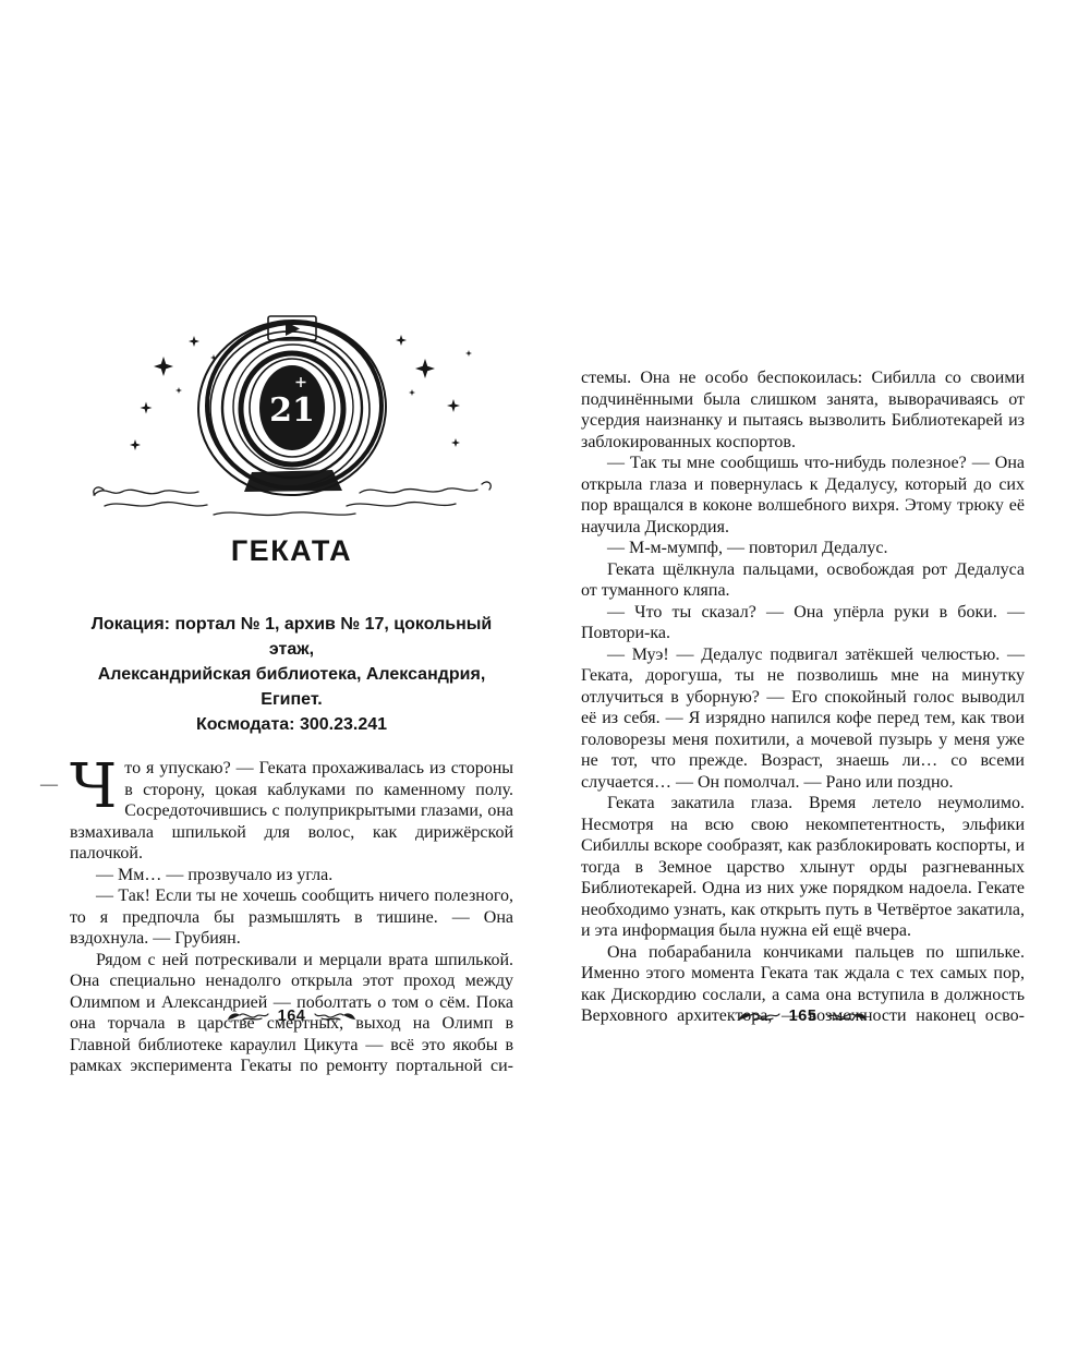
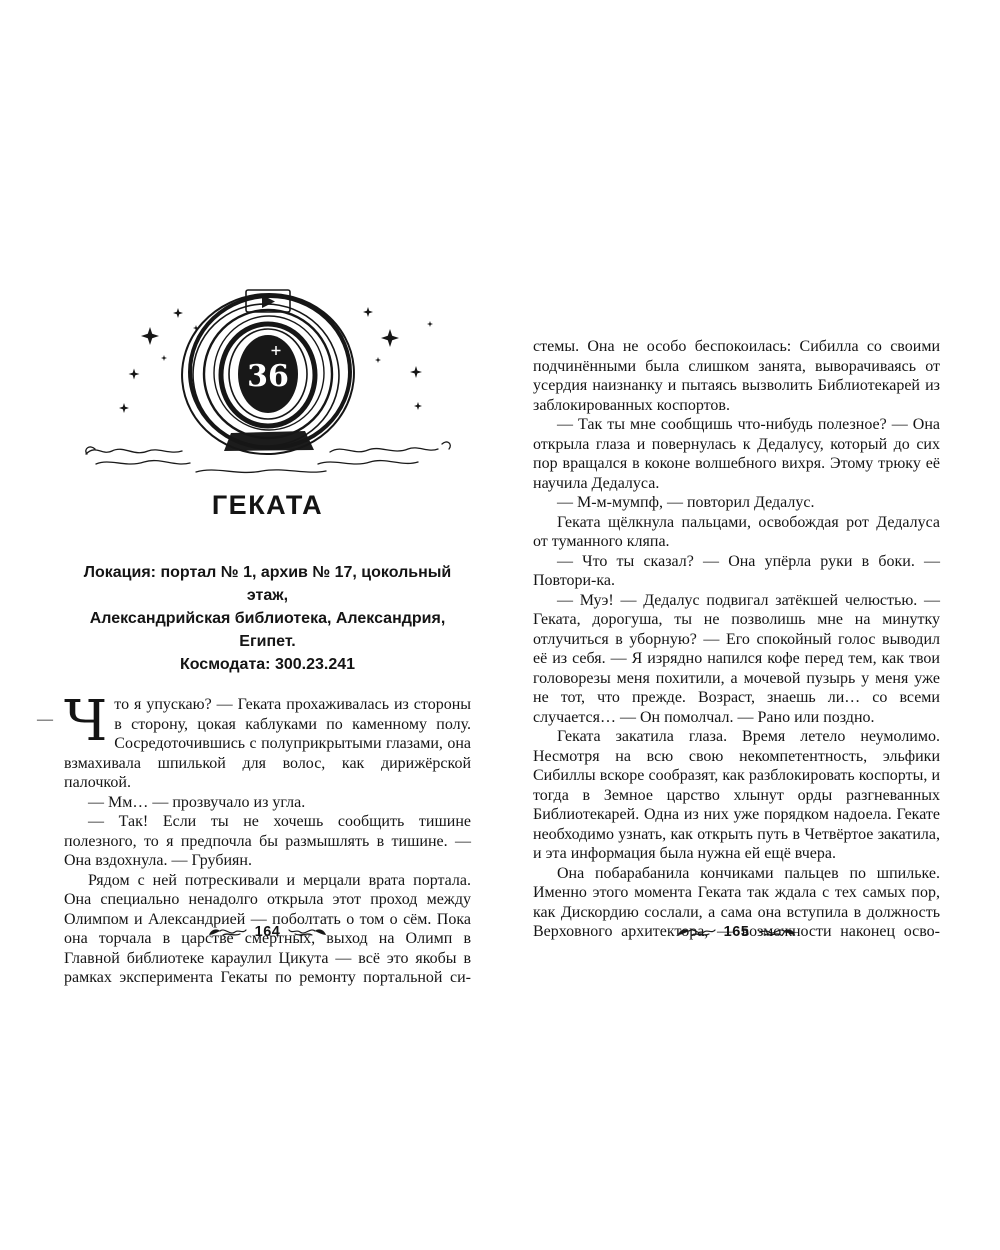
- 21
+ 36
  ГЕКАТА
  Локация: портал № 1, архив № 17, цокольный этаж,
  Александрийская библиотека, Александрия, Египет.
  Космодата: 300.23.241
  —
  Ч
  то я упускаю? — Геката прохаживалась из стороны в сторону, цокая каблуками по каменному полу. Сосредоточившись с полуприкрытыми глазами, она взмахивала шпилькой для волос, как дирижёрской палочкой.
  — Мм… — прозвучало из угла.
- — Так! Если ты не хочешь сообщить ничего полезного, то я предпочла бы размышлять в тишине. — Она вздохнула. — Грубиян.
+ — Так! Если ты не хочешь сообщить тишине полезного, то я предпочла бы размышлять в тишине. — Она вздохнула. — Грубиян.
- Рядом с ней потрескивали и мерцали врата шпилькой. Она специально ненадолго открыла этот проход между Олимпом и Александрией — поболтать о том о сём. Пока она торчала в царстве смертных, выход на Олимп в Главной библиотеке караулил Цикута — всё это якобы в рамках эксперимента Гекаты по ремонту портальной си-
+ Рядом с ней потрескивали и мерцали врата портала. Она специально ненадолго открыла этот проход между Олимпом и Александрией — поболтать о том о сём. Пока она торчала в царстве смертных, выход на Олимп в Главной библиотеке караулил Цикута — всё это якобы в рамках эксперимента Гекаты по ремонту портальной си-
  стемы. Она не особо беспокоилась: Сибилла со своими подчинёнными была слишком занята, выворачиваясь от усердия наизнанку и пытаясь вызволить Библиотекарей из заблокированных коспортов.
- — Так ты мне сообщишь что-нибудь полезное? — Она открыла глаза и повернулась к Дедалусу, который до сих пор вращался в коконе волшебного вихря. Этому трюку её научила Дискордия.
+ — Так ты мне сообщишь что-нибудь полезное? — Она открыла глаза и повернулась к Дедалусу, который до сих пор вращался в коконе волшебного вихря. Этому трюку её научила Дедалуса.
  — М-м-мумпф, — повторил Дедалус.
  Геката щёлкнула пальцами, освобождая рот Дедалуса от туманного кляпа.
  — Что ты сказал? — Она упёрла руки в боки. — Повтори-ка.
  — Муэ! — Дедалус подвигал затёкшей челюстью. — Геката, дорогуша, ты не позволишь мне на минутку отлучиться в уборную? — Его спокойный голос выводил её из себя. — Я изрядно напился кофе перед тем, как твои головорезы меня похитили, а мочевой пузырь у меня уже не тот, что прежде. Возраст, знаешь ли… со всеми случается… — Он помолчал. — Рано или поздно.
  Геката закатила глаза. Время летело неумолимо. Несмотря на всю свою некомпетентность, эльфики Сибиллы вскоре сообразят, как разблокировать коспорты, и тогда в Земное царство хлынут орды разгневанных Библиотекарей. Одна из них уже порядком надоела. Гекате необходимо узнать, как открыть путь в Четвёртое закатила, и эта информация была нужна ей ещё вчера.
  Она побарабанила кончиками пальцев по шпильке. Именно этого момента Геката так ждала с тех самых пор, как Дискордию сослали, а сама она вступила в должность Верховного архитектра — воности наконец осво-
  164
  165
